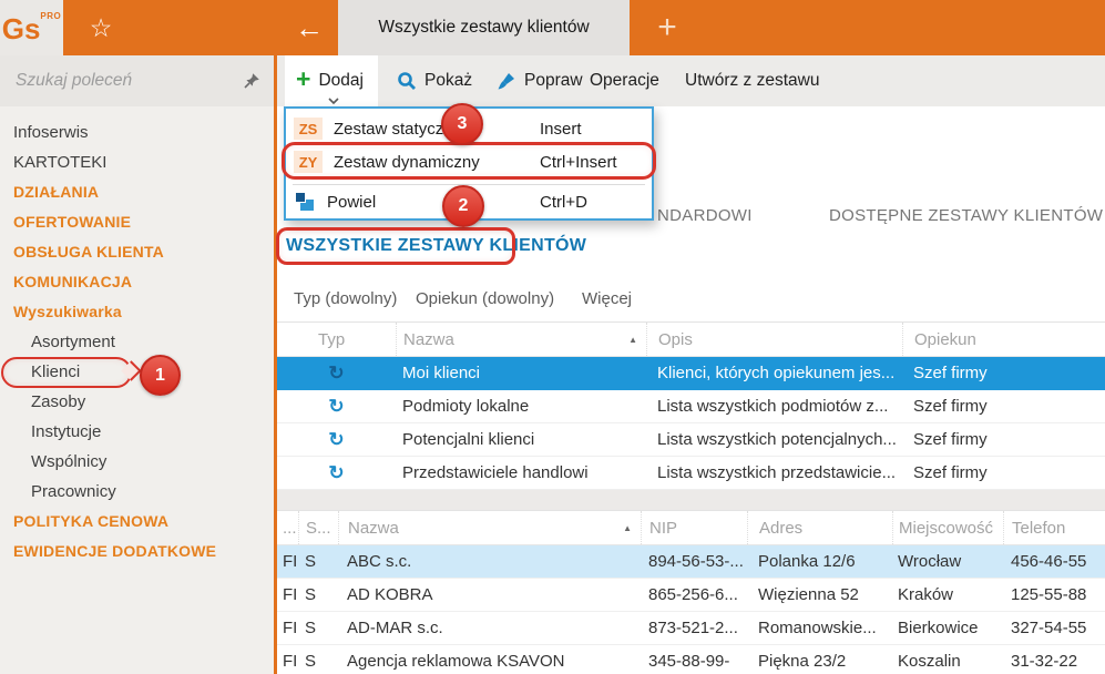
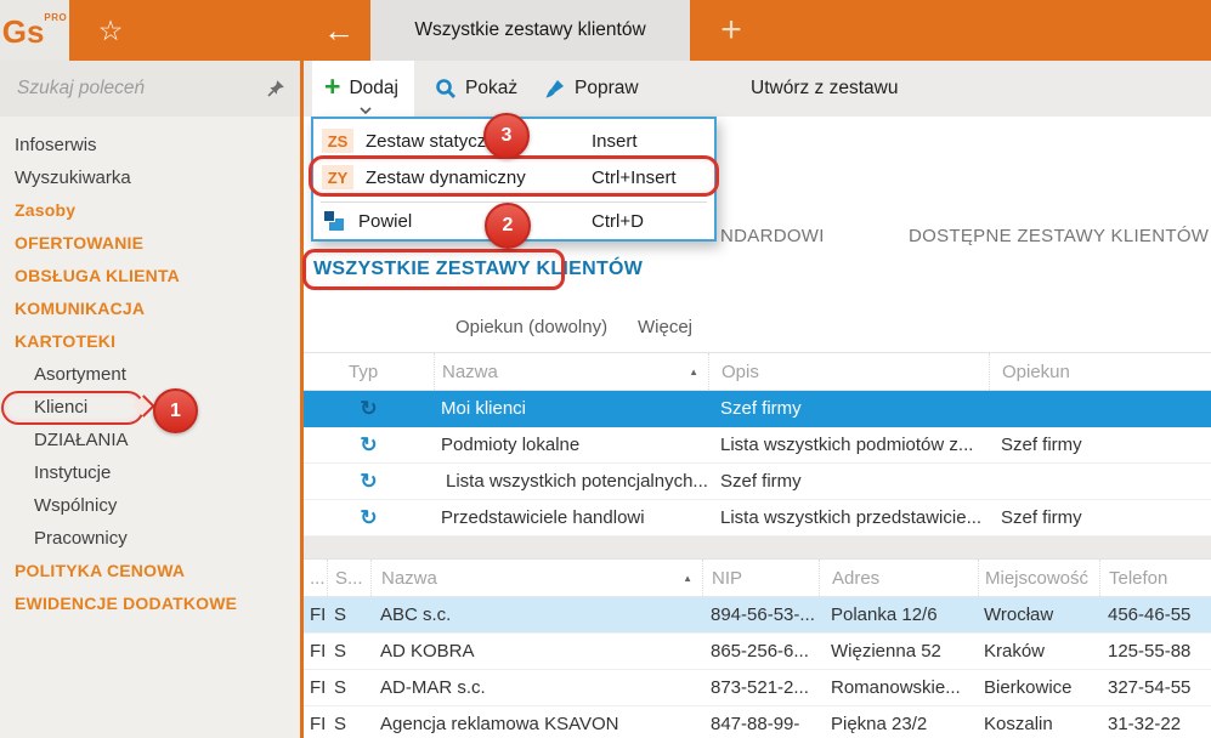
  GsPRO
  ☆
  ←
  Wszystkie zestawy klientów
  +
  Szukaj poleceń
  Infoserwis
- KARTOTEKI
+ Wyszukiwarka
- DZIAŁANIA
+ Zasoby
  OFERTOWANIE
  OBSŁUGA KLIENTA
  KOMUNIKACJA
- Wyszukiwarka
+ KARTOTEKI
  Asortyment
  Klienci
- Zasoby
+ DZIAŁANIA
  Instytucje
  Wspólnicy
  Pracownicy
  POLITYKA CENOWA
  EWIDENCJE DODATKOWE
  +
  Dodaj
  Pokaż
  Popraw
- Operacje
  Utwórz z zestawu
  NDARDOWI
  DOSTĘPNE ZESTAWY KLIENTÓW
  WSZYSTKIE ZESTAWY KLIENTÓW
- Typ (dowolny)
  Opiekun (dowolny)
  Więcej
  Typ
  Nazwa
  ▲
  Opis
  Opiekun
  ↻
  Moi klienci
- Klienci, których opiekunem jes...
  Szef firmy
  ↻
  Podmioty lokalne
  Lista wszystkich podmiotów z...
  Szef firmy
  ↻
- Potencjalni klienci
  Lista wszystkich potencjalnych...
  Szef firmy
  ↻
  Przedstawiciele handlowi
  Lista wszystkich przedstawicie...
  Szef firmy
  ...
  S...
  Nazwa
  ▲
  NIP
  Adres
  Miejscowość
  Telefon
  FI
  S
  ABC s.c.
  894-56-53-...
  Polanka 12/6
  Wrocław
  456-46-55
  FI
  S
  AD KOBRA
  865-256-6...
  Więzienna 52
  Kraków
  125-55-88
  FI
  S
  AD-MAR s.c.
  873-521-2...
  Romanowskie...
  Bierkowice
  327-54-55
  FI
  S
  Agencja reklamowa KSAVON
- 345-88-99-
+ 847-88-99-
  Piękna 23/2
  Koszalin
  31-32-22
  ZS
  Zestaw statycz
  Insert
  ZY
  Zestaw dynamiczny
  Ctrl+Insert
  Powiel
  Ctrl+D
  1
  2
  3
